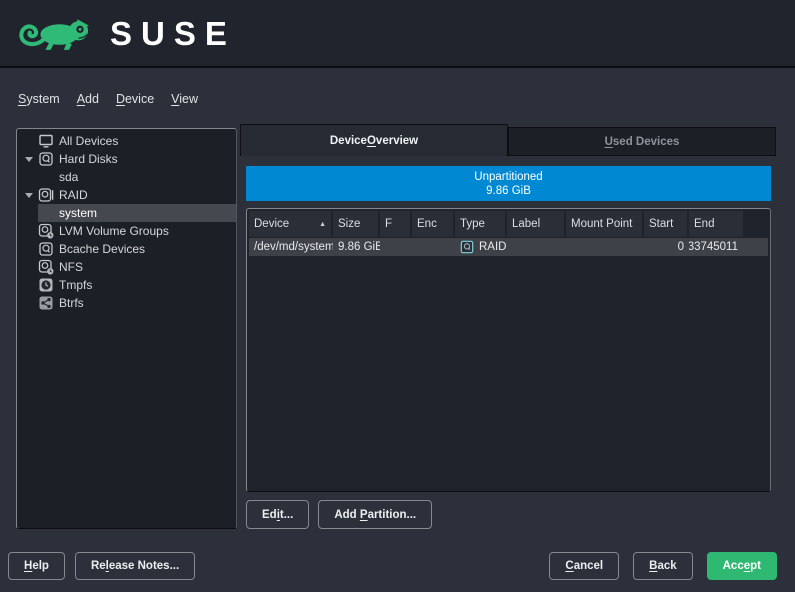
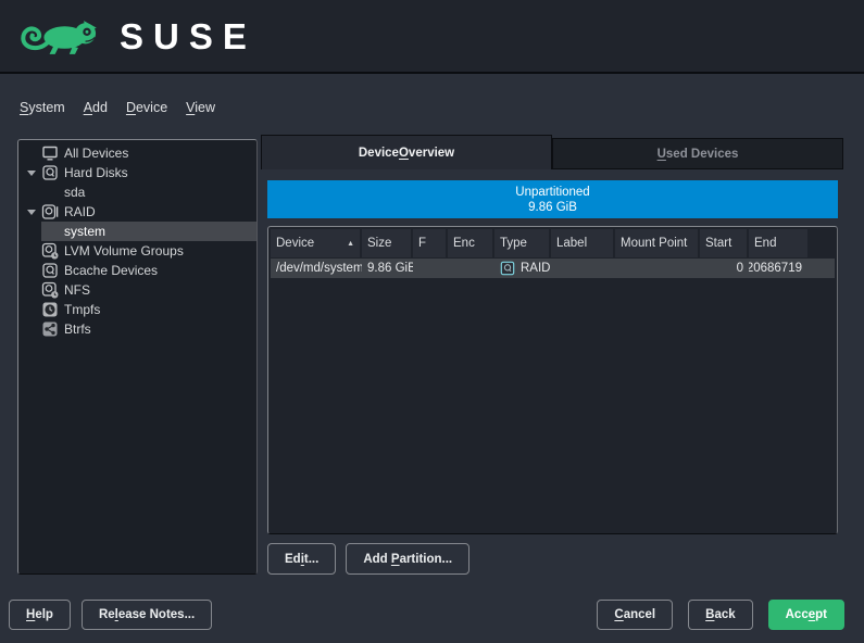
  SUSE
  System
  Add
  Device
  View
  All Devices
  Hard Disks
  sda
  RAID
  system
  LVM Volume Groups
  Bcache Devices
  NFS
  Tmpfs
  Btrfs
  Device
  O
  verview
  U
  sed Devices
  Unpartitioned
  9.86 GiB
  Device
  Size
  F
  Enc
  Type
  Label
  Mount Point
  Start
  End
  /dev/md/system
  9.86 GiB
  RAID
  0
- 33745011
+ 20686719
  Edit...
  Add Partition...
  Help
  Release Notes...
  Cancel
  Back
  Accept
